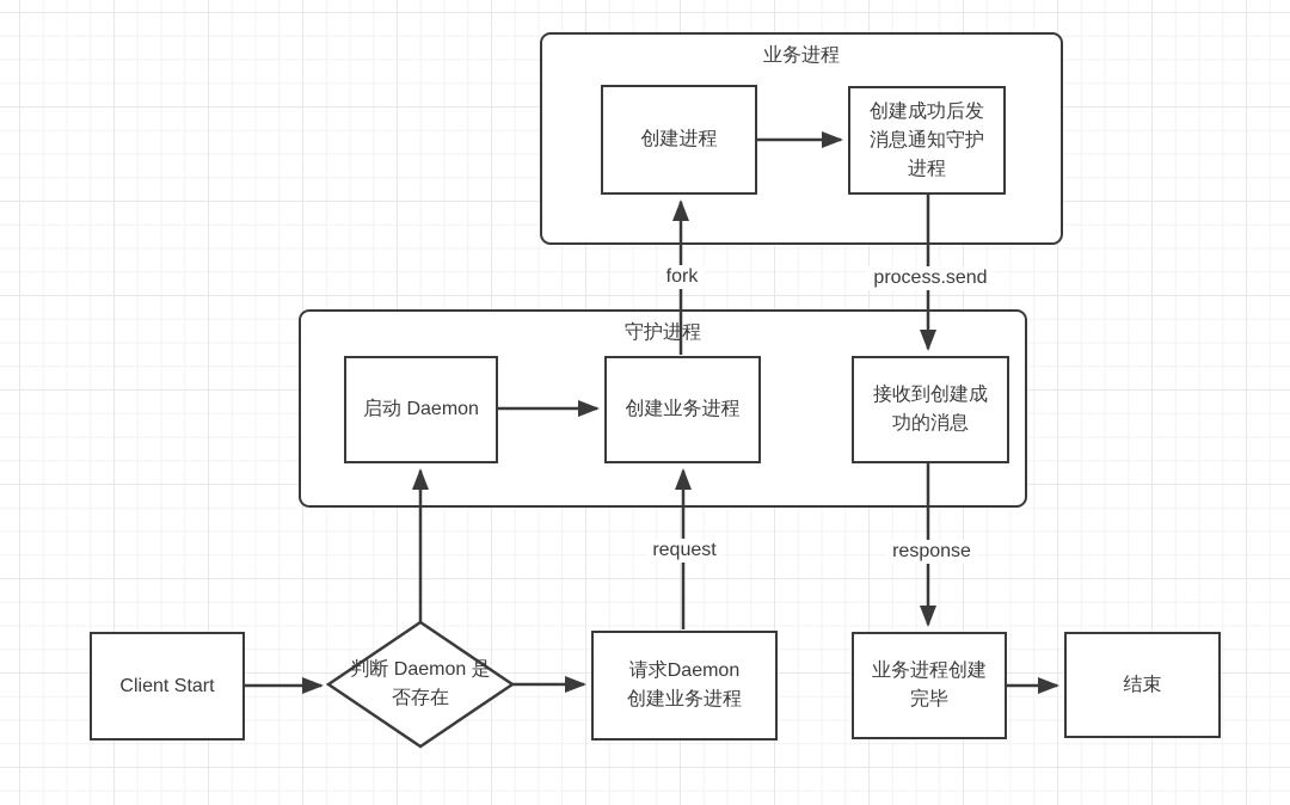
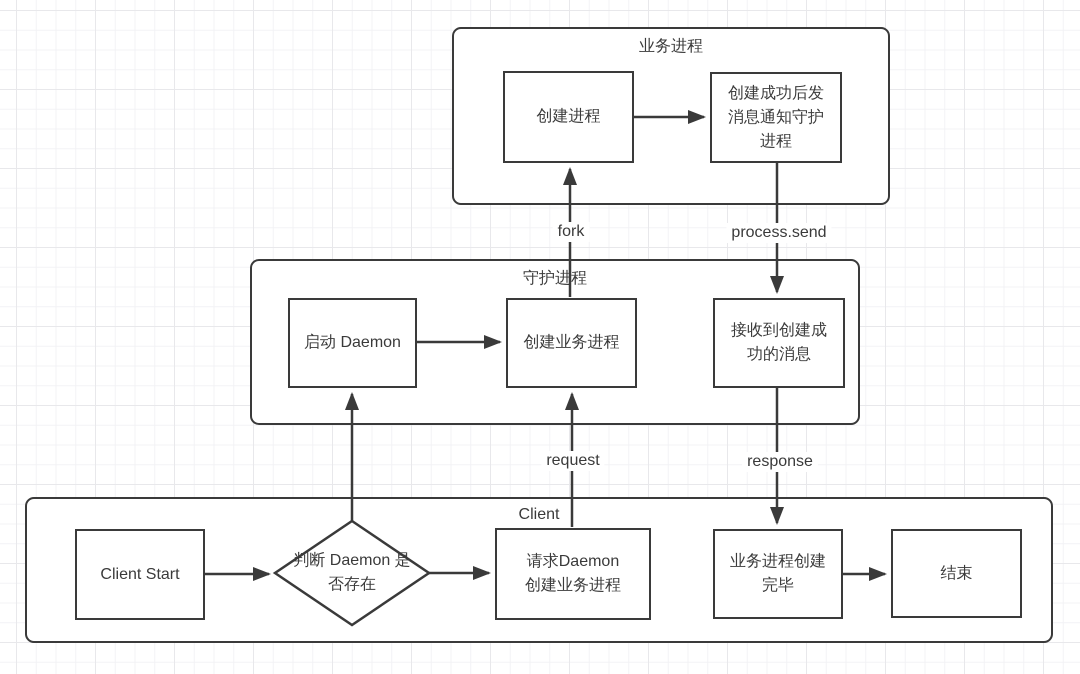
  业务进程
  守护进程
+ Client
  创建进程
  创建成功后发
  消息通知守护
  进程
  启动 Daemon
  创建业务进程
  接收到创建成
  功的消息
  Client Start
  判断 Daemon 是
  否存在
  请求Daemon
  创建业务进程
  业务进程创建
  完毕
  结束
  fork
  process.send
  request
  response
